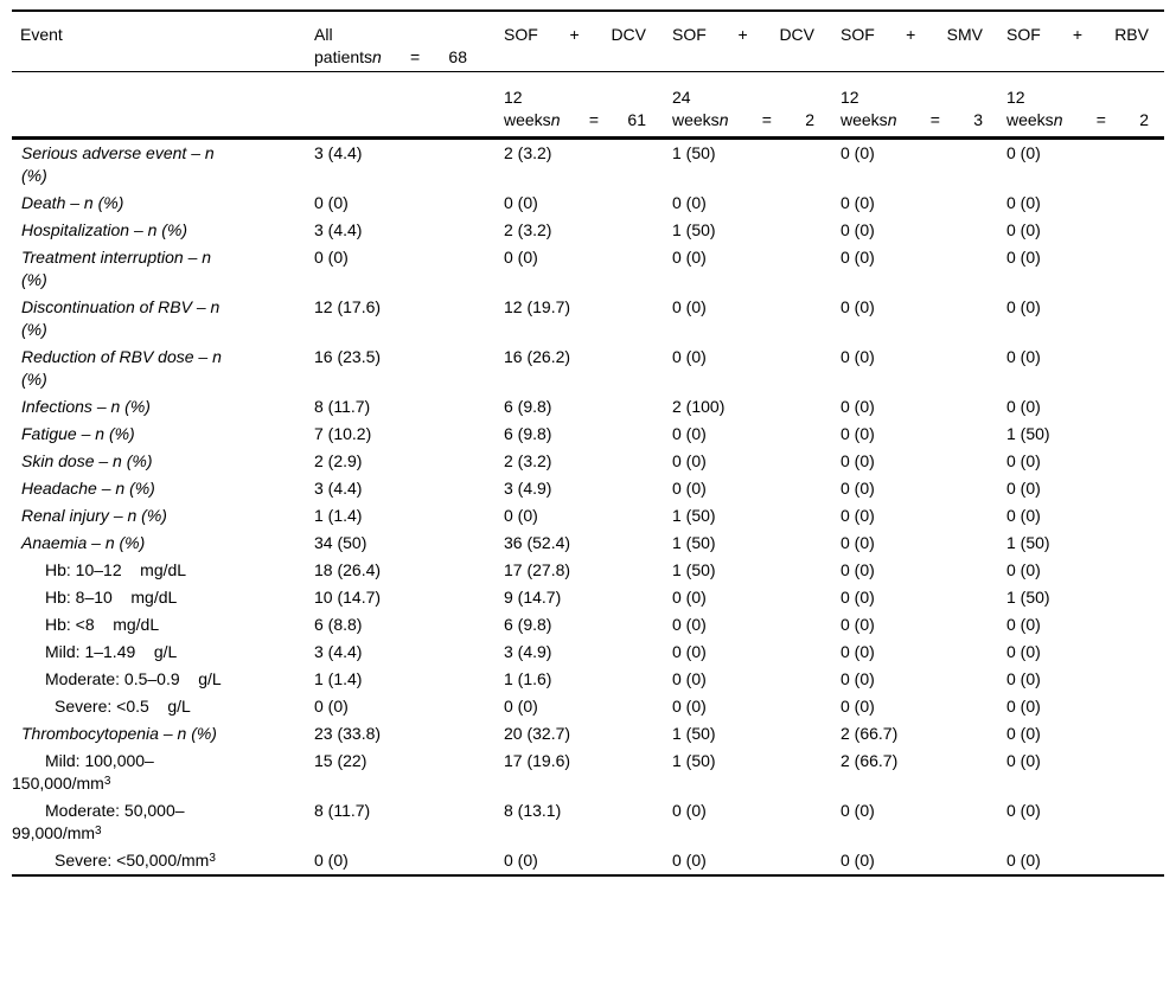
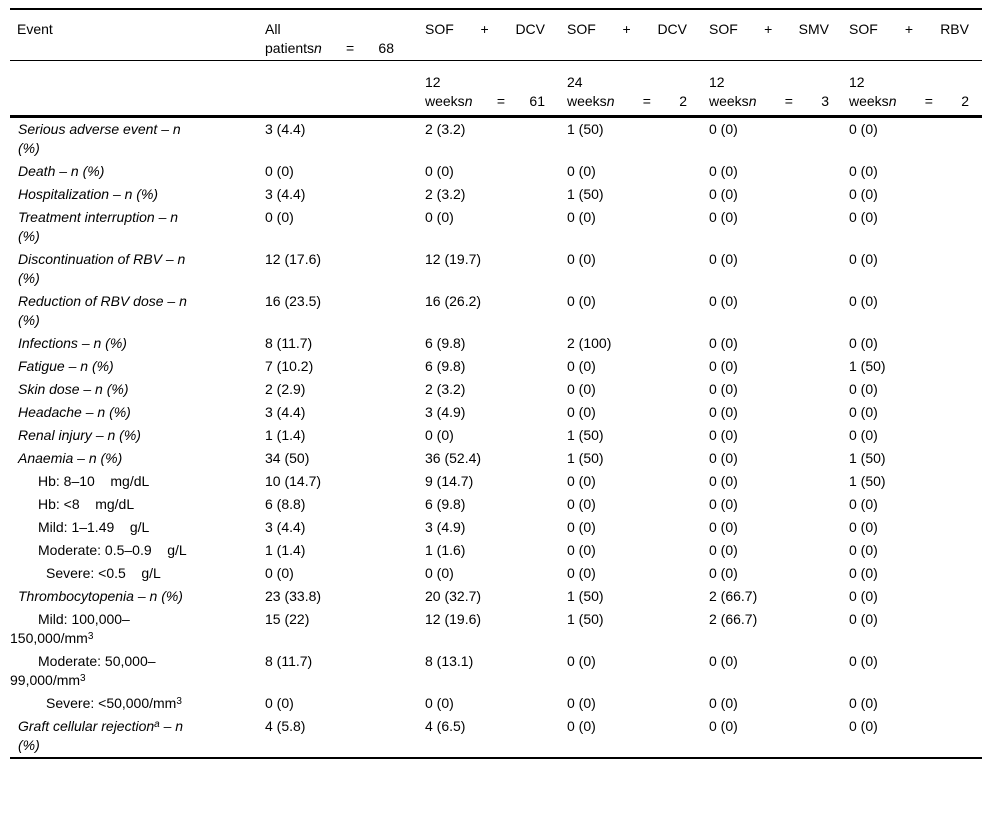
  Event	Allpatientsn = 68	SOF + DCV	SOF + DCV	SOF + SMV	SOF + RBV
  		12weeksn = 61	24weeksn = 2	12weeksn = 3	12weeksn = 2
  Serious adverse event – n (%)	3 (4.4)	2 (3.2)	1 (50)	0 (0)	0 (0)
  Death – n (%)	0 (0)	0 (0)	0 (0)	0 (0)	0 (0)
  Hospitalization – n (%)	3 (4.4)	2 (3.2)	1 (50)	0 (0)	0 (0)
  Treatment interruption – n (%)	0 (0)	0 (0)	0 (0)	0 (0)	0 (0)
  Discontinuation of RBV – n (%)	12 (17.6)	12 (19.7)	0 (0)	0 (0)	0 (0)
  Reduction of RBV dose – n (%)	16 (23.5)	16 (26.2)	0 (0)	0 (0)	0 (0)
  Infections – n (%)	8 (11.7)	6 (9.8)	2 (100)	0 (0)	0 (0)
  Fatigue – n (%)	7 (10.2)	6 (9.8)	0 (0)	0 (0)	1 (50)
  Skin dose – n (%)	2 (2.9)	2 (3.2)	0 (0)	0 (0)	0 (0)
  Headache – n (%)	3 (4.4)	3 (4.9)	0 (0)	0 (0)	0 (0)
  Renal injury – n (%)	1 (1.4)	0 (0)	1 (50)	0 (0)	0 (0)
  Anaemia – n (%)	34 (50)	36 (52.4)	1 (50)	0 (0)	1 (50)
- Hb: 10–12 mg/dL	18 (26.4)	17 (27.8)	1 (50)	0 (0)	0 (0)
  Hb: 8–10 mg/dL	10 (14.7)	9 (14.7)	0 (0)	0 (0)	1 (50)
  Hb: <8 mg/dL	6 (8.8)	6 (9.8)	0 (0)	0 (0)	0 (0)
  Mild: 1–1.49 g/L	3 (4.4)	3 (4.9)	0 (0)	0 (0)	0 (0)
  Moderate: 0.5–0.9 g/L	1 (1.4)	1 (1.6)	0 (0)	0 (0)	0 (0)
  Severe: <0.5 g/L	0 (0)	0 (0)	0 (0)	0 (0)	0 (0)
  Thrombocytopenia – n (%)	23 (33.8)	20 (32.7)	1 (50)	2 (66.7)	0 (0)
- Mild: 100,000– 150,000/mm3	15 (22)	17 (19.6)	1 (50)	2 (66.7)	0 (0)
+ Mild: 100,000– 150,000/mm3	15 (22)	12 (19.6)	1 (50)	2 (66.7)	0 (0)
  Moderate: 50,000– 99,000/mm3	8 (11.7)	8 (13.1)	0 (0)	0 (0)	0 (0)
  Severe: <50,000/mm3	0 (0)	0 (0)	0 (0)	0 (0)	0 (0)
+ Graft cellular rejectiona – n (%)	4 (5.8)	4 (6.5)	0 (0)	0 (0)	0 (0)
